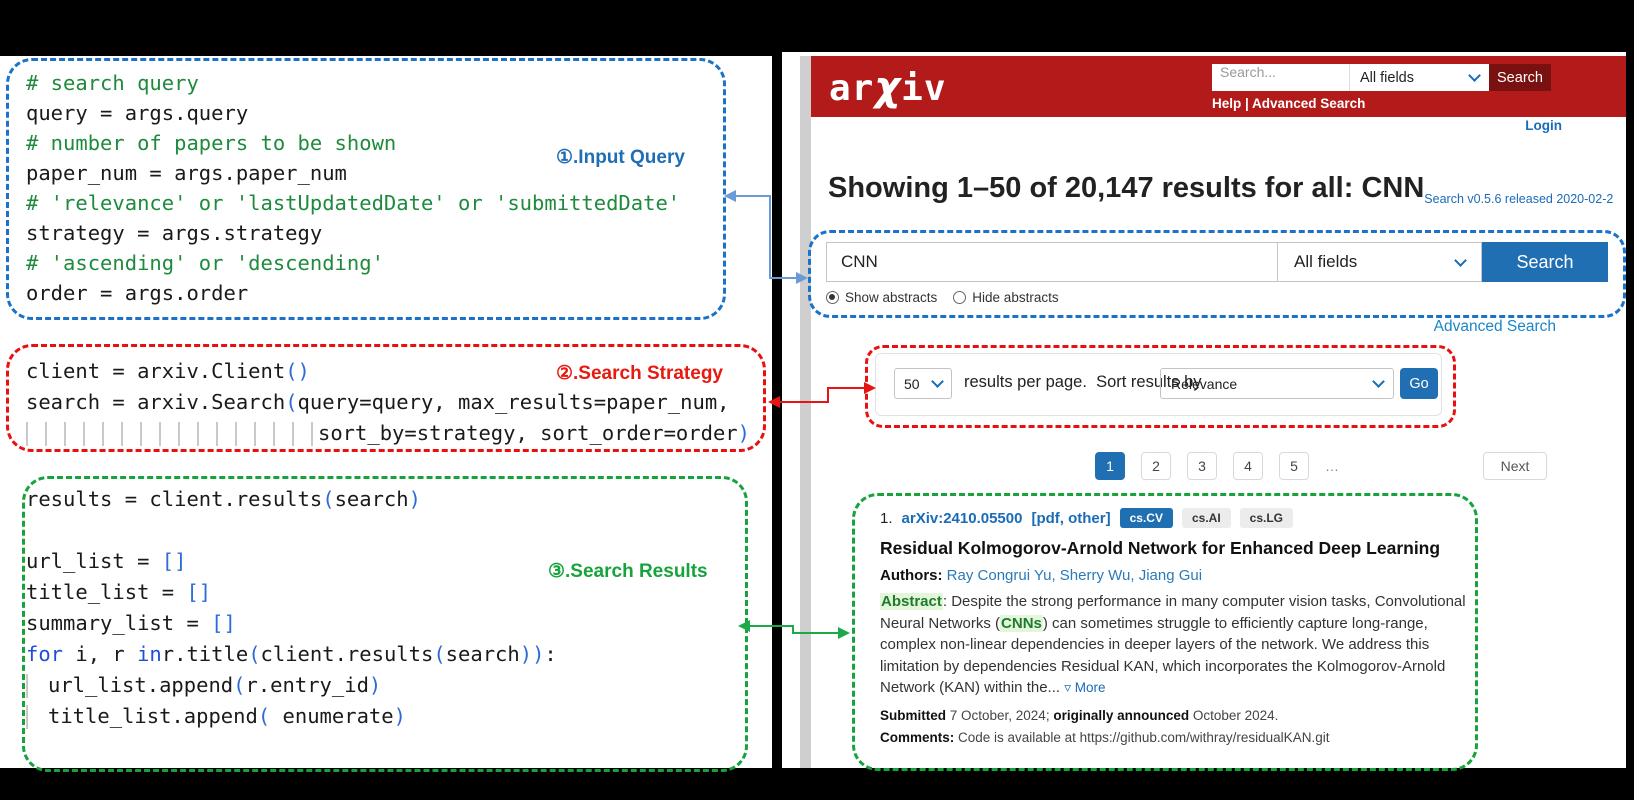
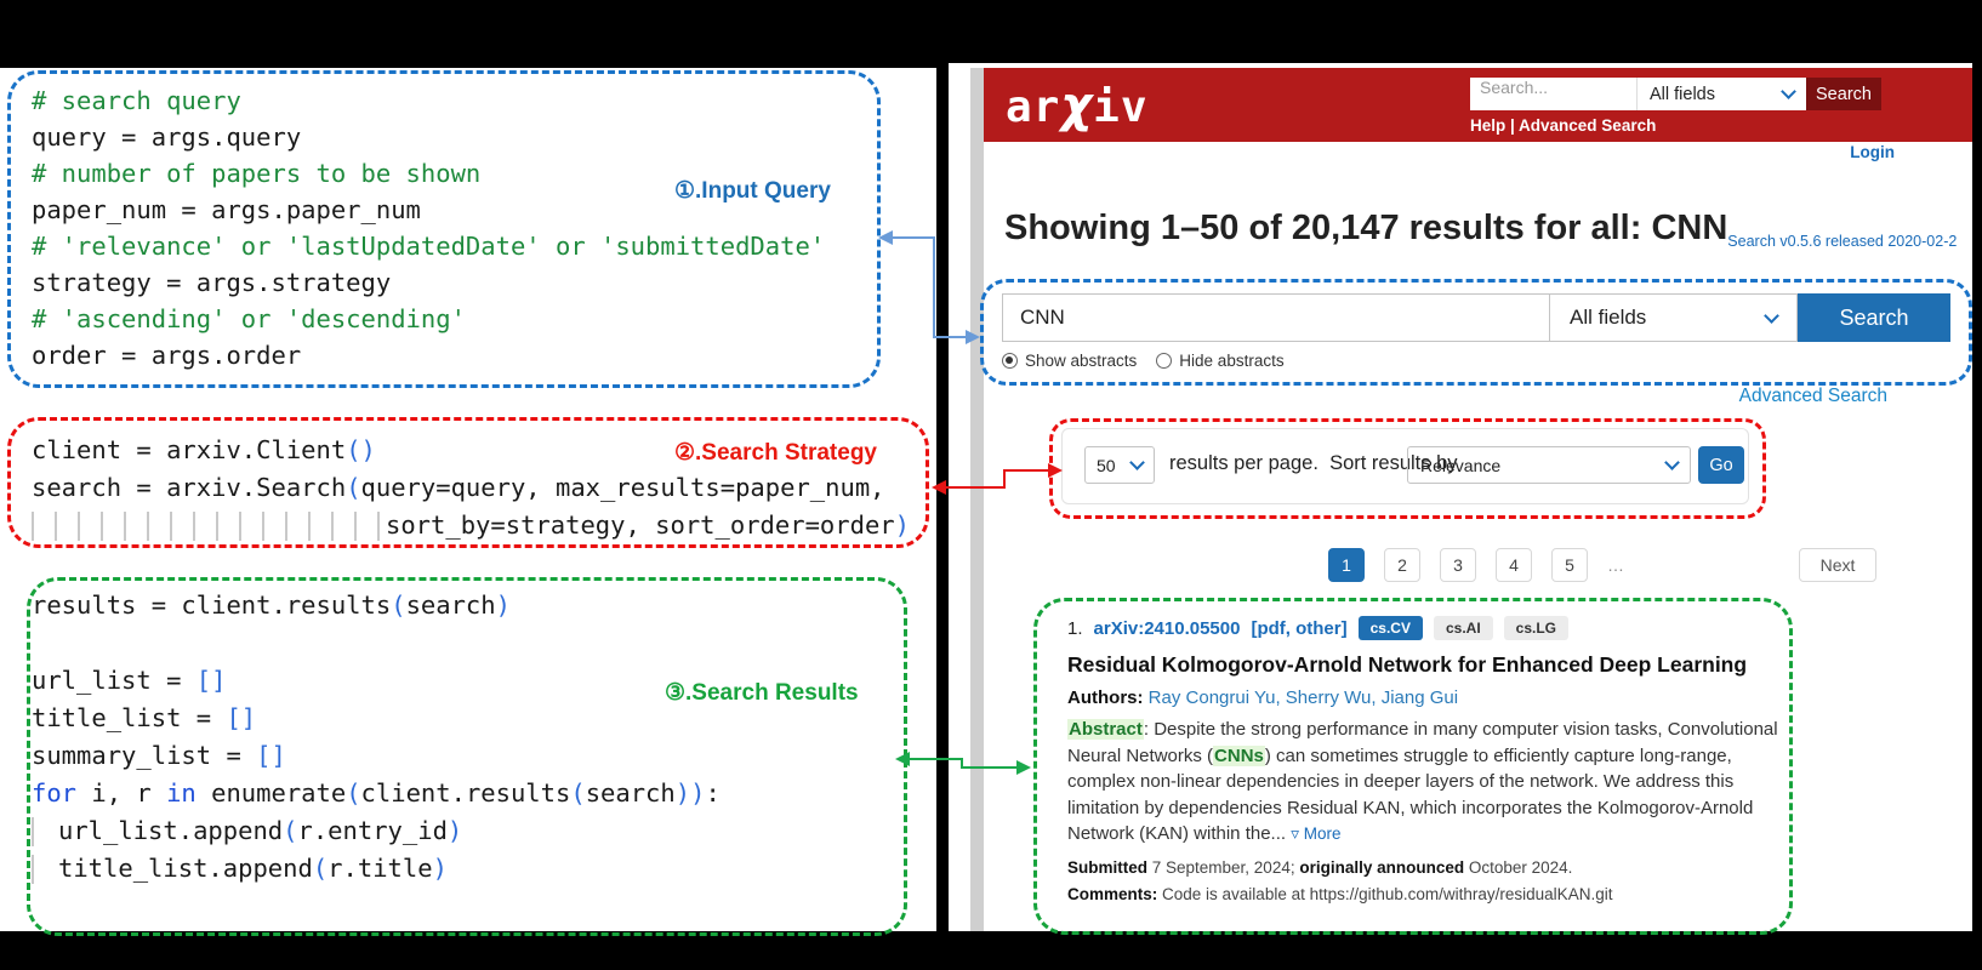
  # search query
  query = args.query
  # number of papers to be shown
  paper_num = args.paper_num
  # 'relevance' or 'lastUpdatedDate' or 'submittedDate'
  strategy = args.strategy
  # 'ascending' or 'descending'
  order = args.order
  client = arxiv.Client()
  search = arxiv.Search(query=query, max_results=paper_num,
  sort_by=strategy, sort_order=order)
  results = client.results(search)
  url_list = []
  title_list = []
  summary_list = []
- for i, r inr.title(client.results(search)):
+ for i, r in enumerate(client.results(search)):
  url_list.append(r.entry_id)
- title_list.append( enumerate)
+ title_list.append(r.title)
  ①.Input Query
  ②.Search Strategy
  ③.Search Results
  arχiv
  Search...
  All fields
  Search
  Help | Advanced Search
  Login
  Showing 1–50 of 20,147 results for all: CNNSearch v0.5.6 released 2020-02-2
  CNN
  All fields
  Search
  Show abstracts
  Hide abstracts
  Advanced Search
  50
  results per page. Sort results by
  Relevance
  Go
  1
  2
  3
  4
  5
  …
  Next
  1.
  arXiv:2410.05500
  [pdf, other]
  cs.CV
  cs.AI
  cs.LG
  Residual Kolmogorov-Arnold Network for Enhanced Deep Learning
  Authors: Ray Congrui Yu, Sherry Wu, Jiang Gui
  Abstract: Despite the strong performance in many computer vision tasks, Convolutional Neural Networks (CNNs) can sometimes struggle to efficiently capture long-range, complex non-linear dependencies in deeper layers of the network. We address this limitation by dependencies Residual KAN, which incorporates the Kolmogorov-Arnold Network (KAN) within the... ▿ More
- Submitted 7 October, 2024; originally announced October 2024.
+ Submitted 7 September, 2024; originally announced October 2024.
  Comments: Code is available at https://github.com/withray/residualKAN.git
